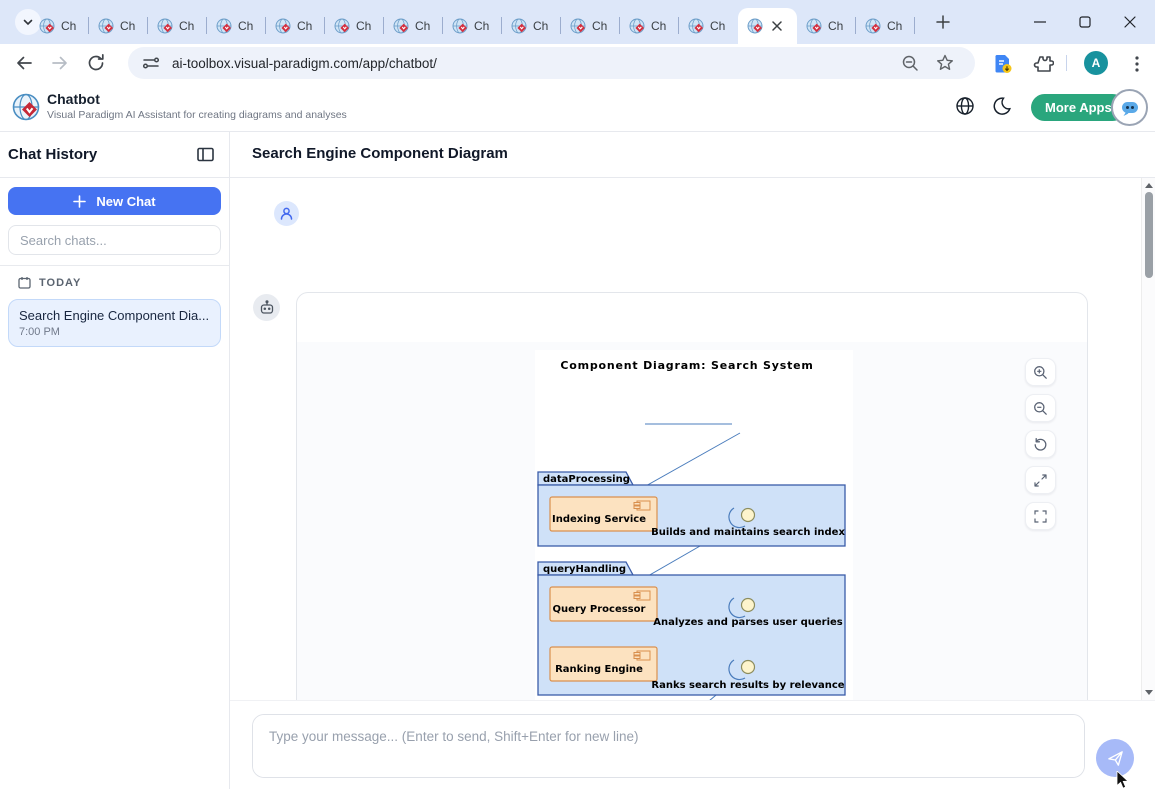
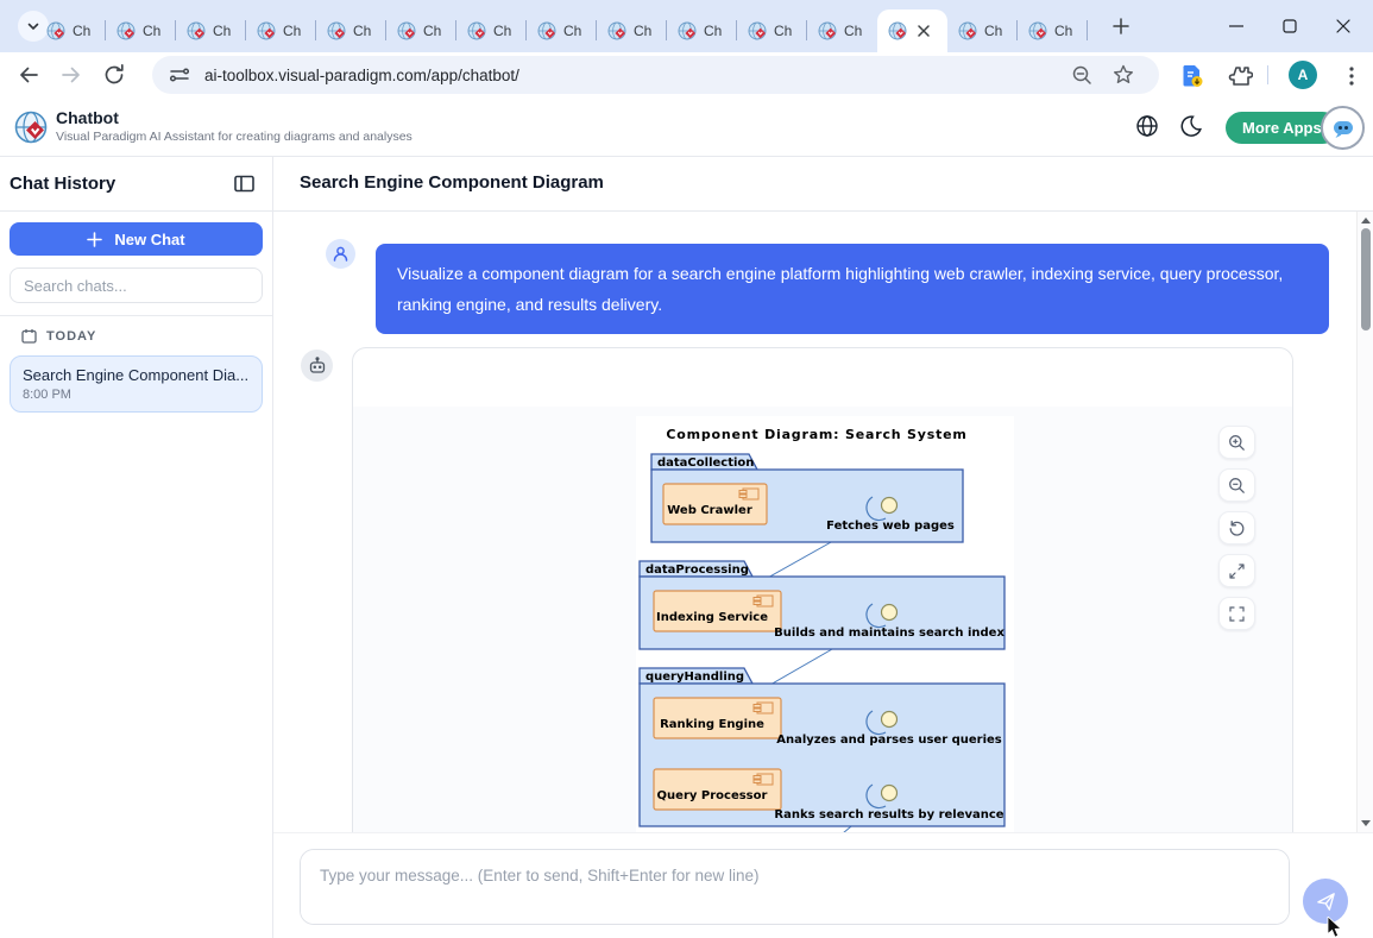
  Ch
  Ch
  Ch
  Ch
  Ch
  Ch
  Ch
  Ch
  Ch
  Ch
  Ch
  Ch
  Ch
  Ch
  ai-toolbox.visual-paradigm.com/app/chatbot/
  A
  Chatbot
  Visual Paradigm AI Assistant for creating diagrams and analyses
  More Apps
  Chat History
  New Chat
  Search chats...
  TODAY
  Search Engine Component Dia...
- 7:00 PM
+ 8:00 PM
  Search Engine Component Diagram
+ Visualize a component diagram for a search engine platform highlighting web crawler, indexing service, query processor, ranking engine, and results delivery.
  Component Diagram: Search System
+ dataCollection
+ Web Crawler
+ Fetches web pages
  dataProcessing
  Indexing Service
  Builds and maintains search index
  queryHandling
- Query Processor
+ Ranking Engine
  Analyzes and parses user queries
- Ranking Engine
+ Query Processor
  Ranks search results by relevance
  Type your message... (Enter to send, Shift+Enter for new line)
